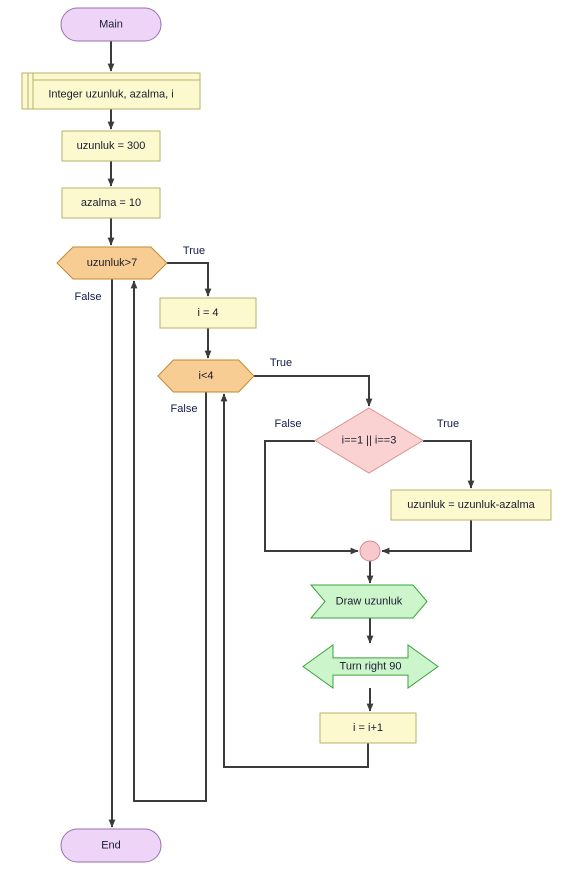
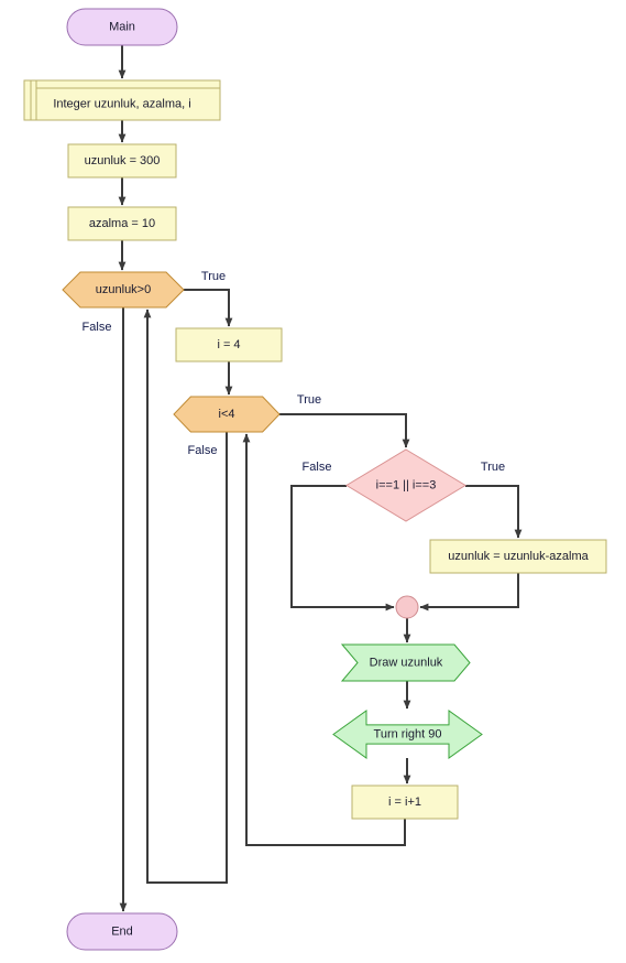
  Main
  Integer uzunluk, azalma, i
  uzunluk = 300
  azalma = 10
- uzunluk>7
+ uzunluk>0
  i = 4
  i<4
  i==1 || i==3
  uzunluk = uzunluk-azalma
  Draw uzunluk
  Turn right 90
  i = i+1
  End
  True
  False
  True
  False
  False
  True
